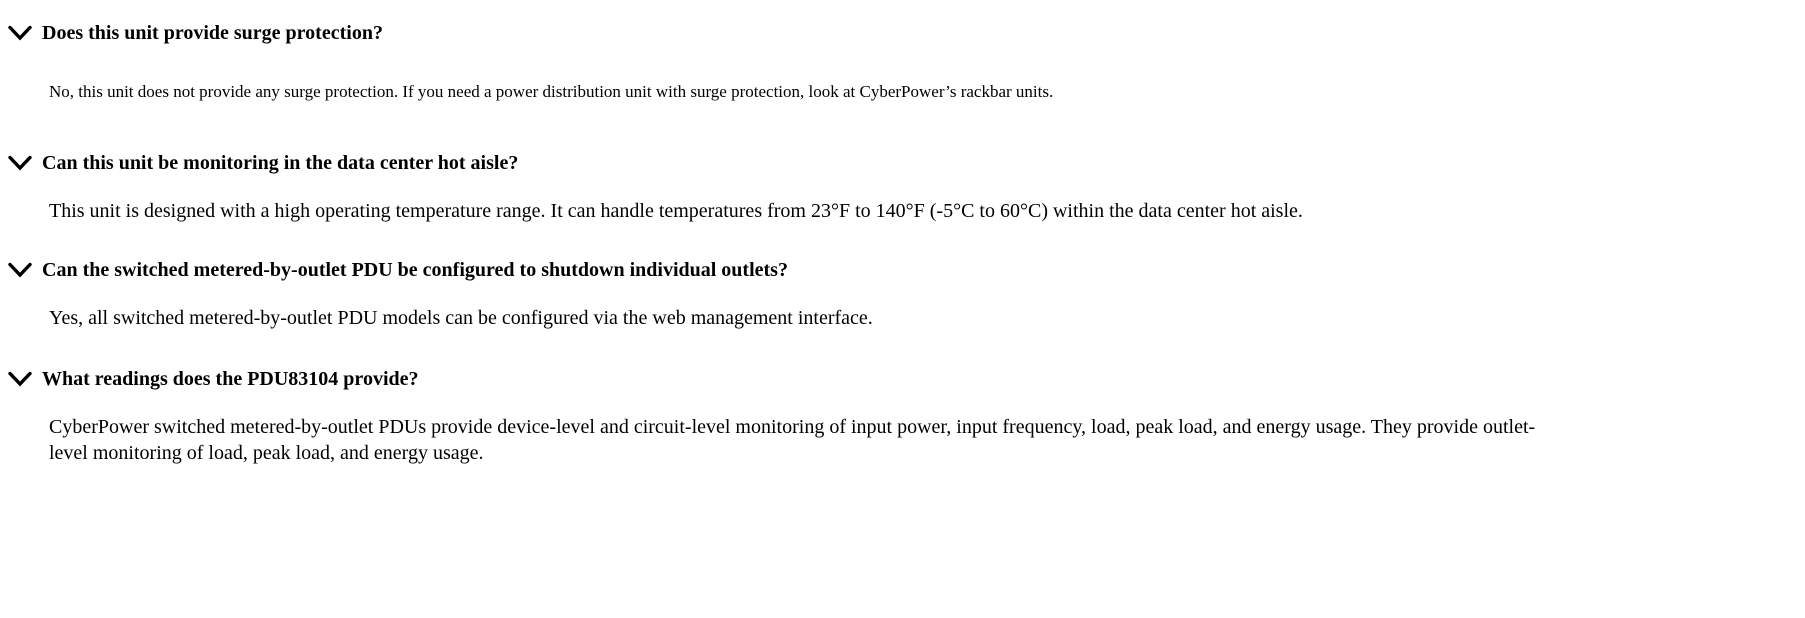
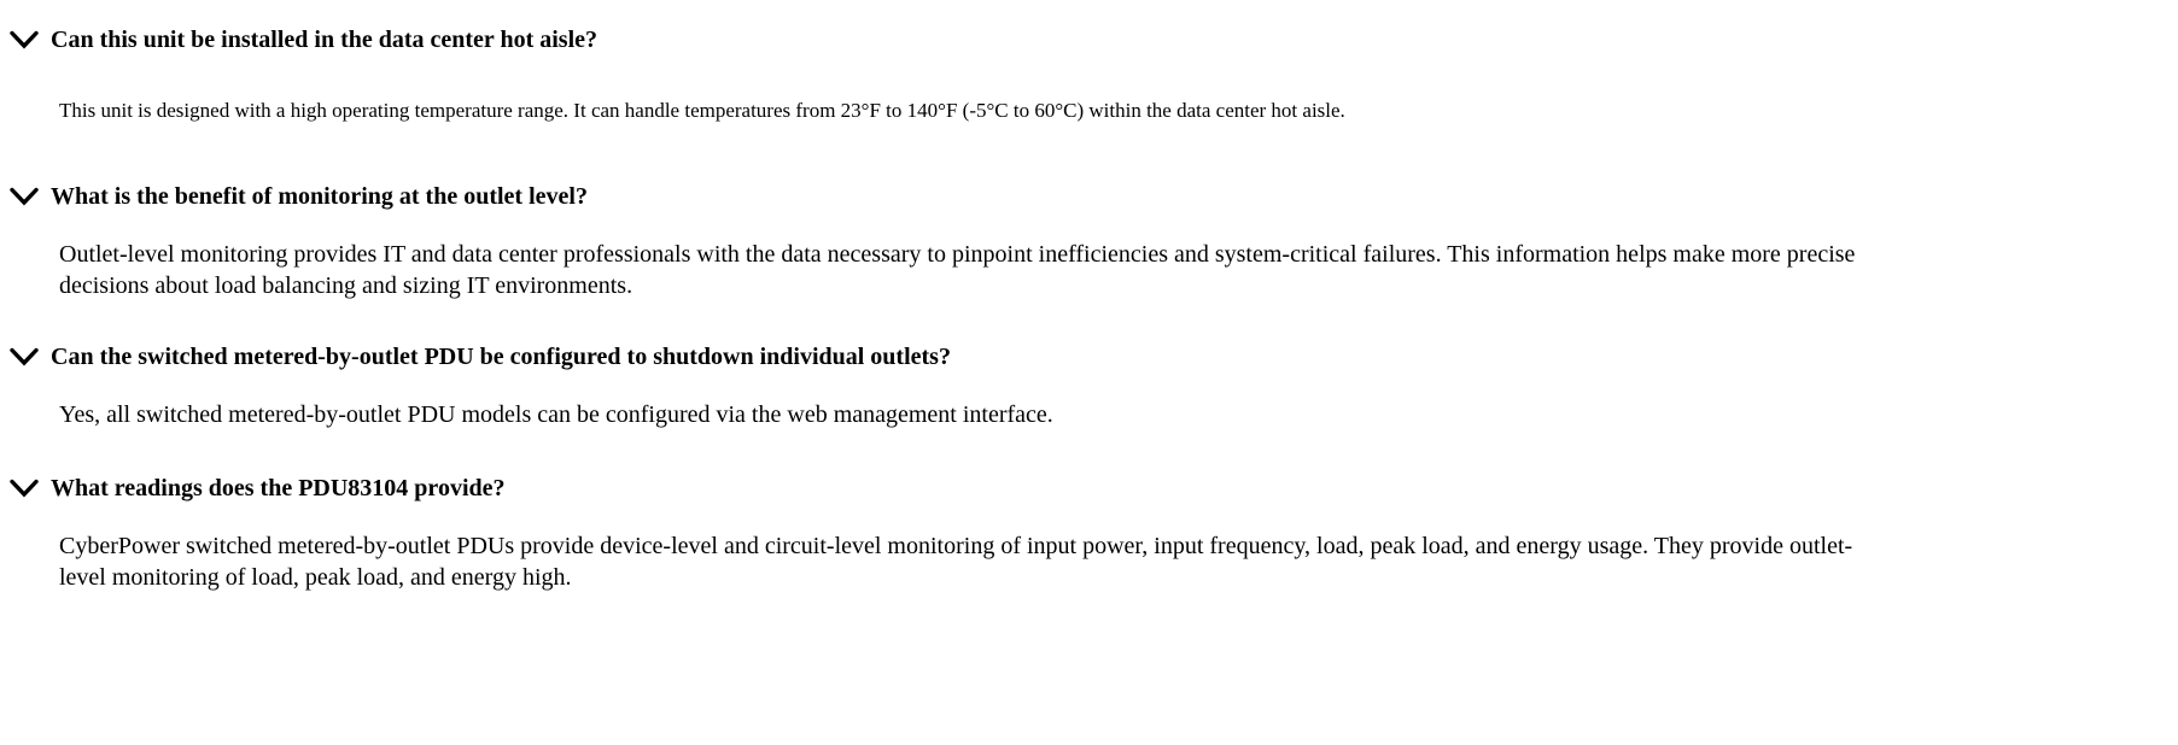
- Does this unit provide surge protection?
- No, this unit does not provide any surge protection. If you need a power distribution unit with surge protection, look at CyberPower’s rackbar units.
- Can this unit be monitoring in the data center hot aisle?
+ Can this unit be installed in the data center hot aisle?
  This unit is designed with a high operating temperature range. It can handle temperatures from 23°F to 140°F (-5°C to 60°C) within the data center hot aisle.
+ What is the benefit of monitoring at the outlet level?
+ Outlet-level monitoring provides IT and data center professionals with the data necessary to pinpoint inefficiencies and system-critical failures. This information helps make more precise decisions about load balancing and sizing IT environments.
  Can the switched metered-by-outlet PDU be configured to shutdown individual outlets?
  Yes, all switched metered-by-outlet PDU models can be configured via the web management interface.
  What readings does the PDU83104 provide?
- CyberPower switched metered-by-outlet PDUs provide device-level and circuit-level monitoring of input power, input frequency, load, peak load, and energy usage. They provide outlet-level monitoring of load, peak load, and energy usage.
+ CyberPower switched metered-by-outlet PDUs provide device-level and circuit-level monitoring of input power, input frequency, load, peak load, and energy usage. They provide outlet-level monitoring of load, peak load, and energy high.
